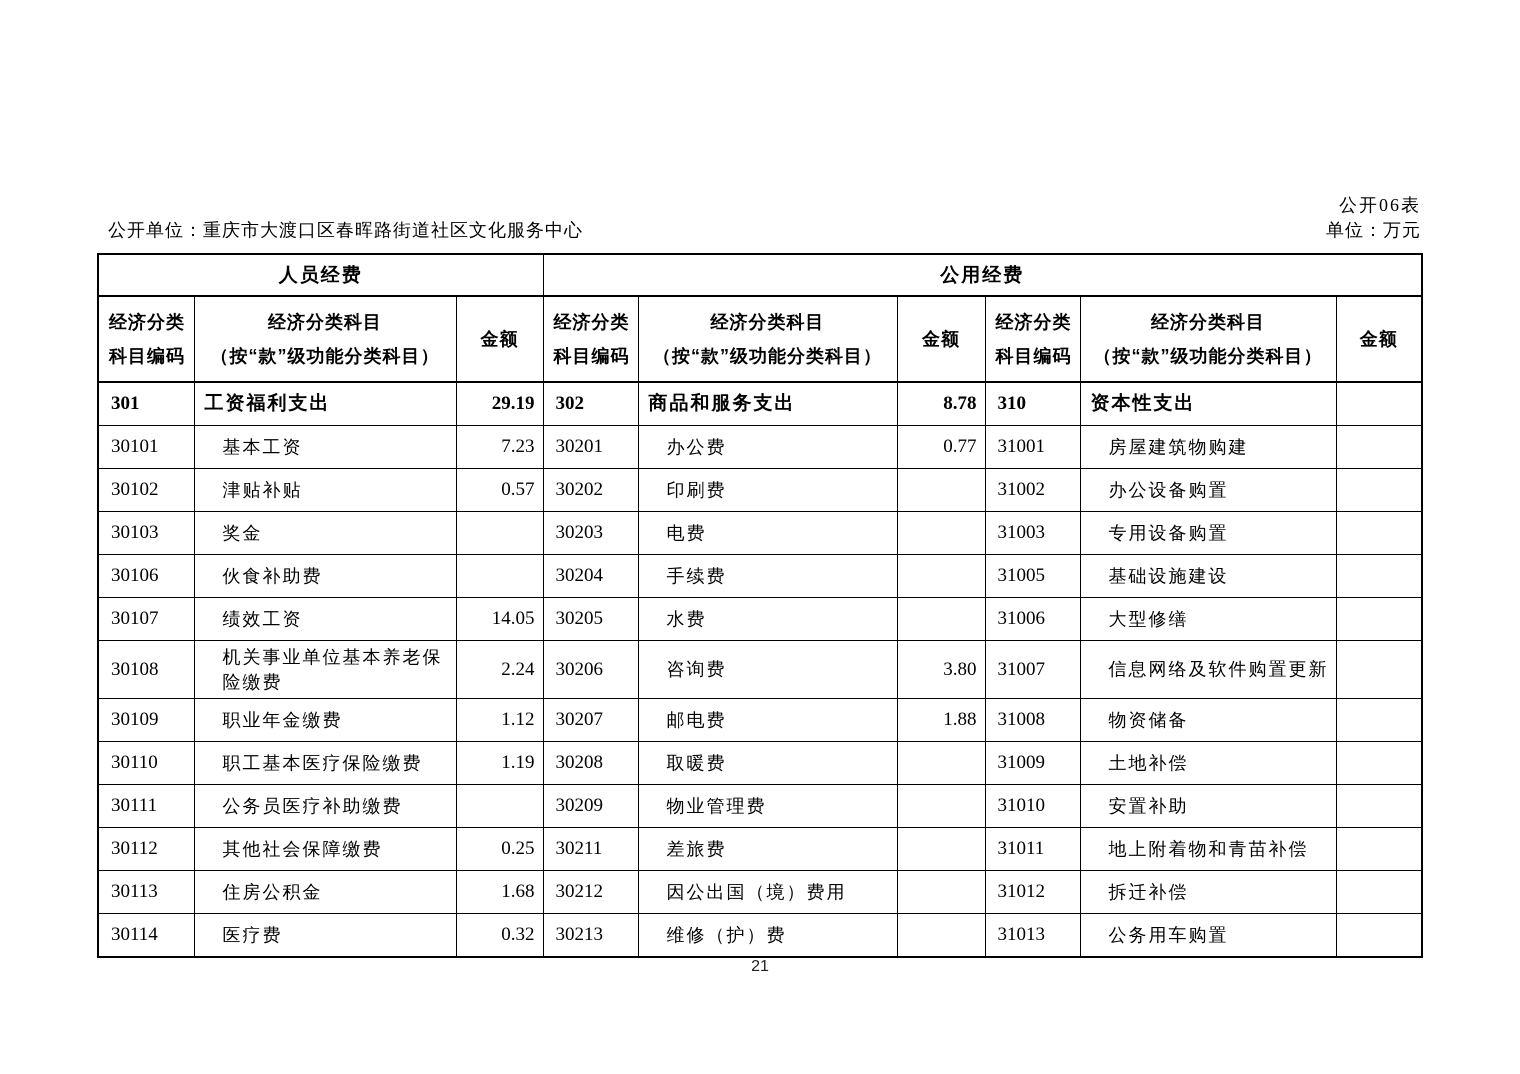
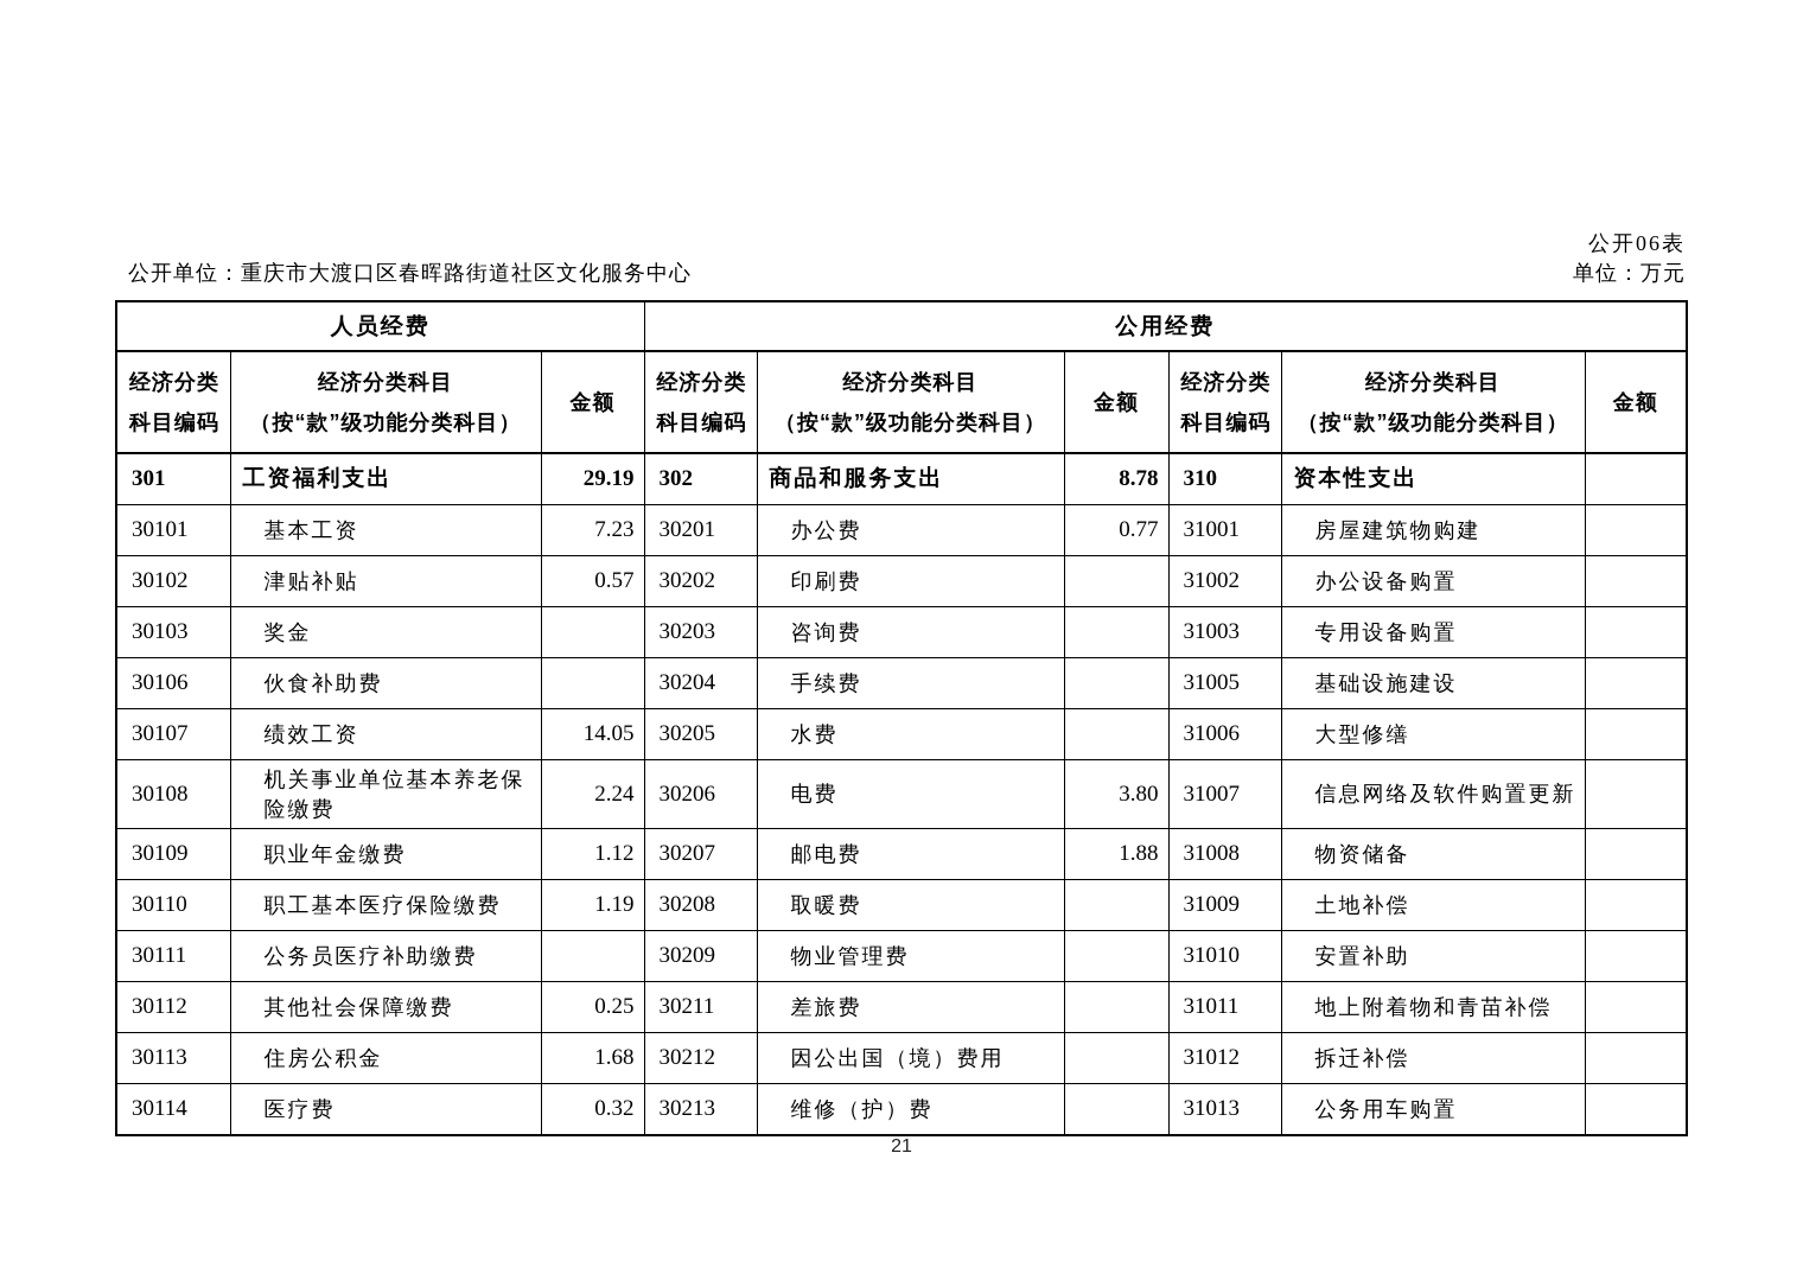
  公开06表
  公开单位：重庆市大渡口区春晖路街道社区文化服务中心
  单位：万元
  人员经费	公用经费
  经济分类 科目编码	经济分类科目 （按“款”级功能分类科目）	金额	经济分类 科目编码	经济分类科目 （按“款”级功能分类科目）	金额	经济分类 科目编码	经济分类科目 （按“款”级功能分类科目）	金额
  301	工资福利支出	29.19	302	商品和服务支出	8.78	310	资本性支出
  30101	基本工资	7.23	30201	办公费	0.77	31001	房屋建筑物购建
  30102	津贴补贴	0.57	30202	印刷费		31002	办公设备购置
- 30103	奖金		30203	电费		31003	专用设备购置
+ 30103	奖金		30203	咨询费		31003	专用设备购置
  30106	伙食补助费		30204	手续费		31005	基础设施建设
  30107	绩效工资	14.05	30205	水费		31006	大型修缮
- 30108	机关事业单位基本养老保险缴费	2.24	30206	咨询费	3.80	31007	信息网络及软件购置更新
+ 30108	机关事业单位基本养老保险缴费	2.24	30206	电费	3.80	31007	信息网络及软件购置更新
  30109	职业年金缴费	1.12	30207	邮电费	1.88	31008	物资储备
  30110	职工基本医疗保险缴费	1.19	30208	取暖费		31009	土地补偿
  30111	公务员医疗补助缴费		30209	物业管理费		31010	安置补助
  30112	其他社会保障缴费	0.25	30211	差旅费		31011	地上附着物和青苗补偿
  30113	住房公积金	1.68	30212	因公出国（境）费用		31012	拆迁补偿
  30114	医疗费	0.32	30213	维修（护）费		31013	公务用车购置
  21
